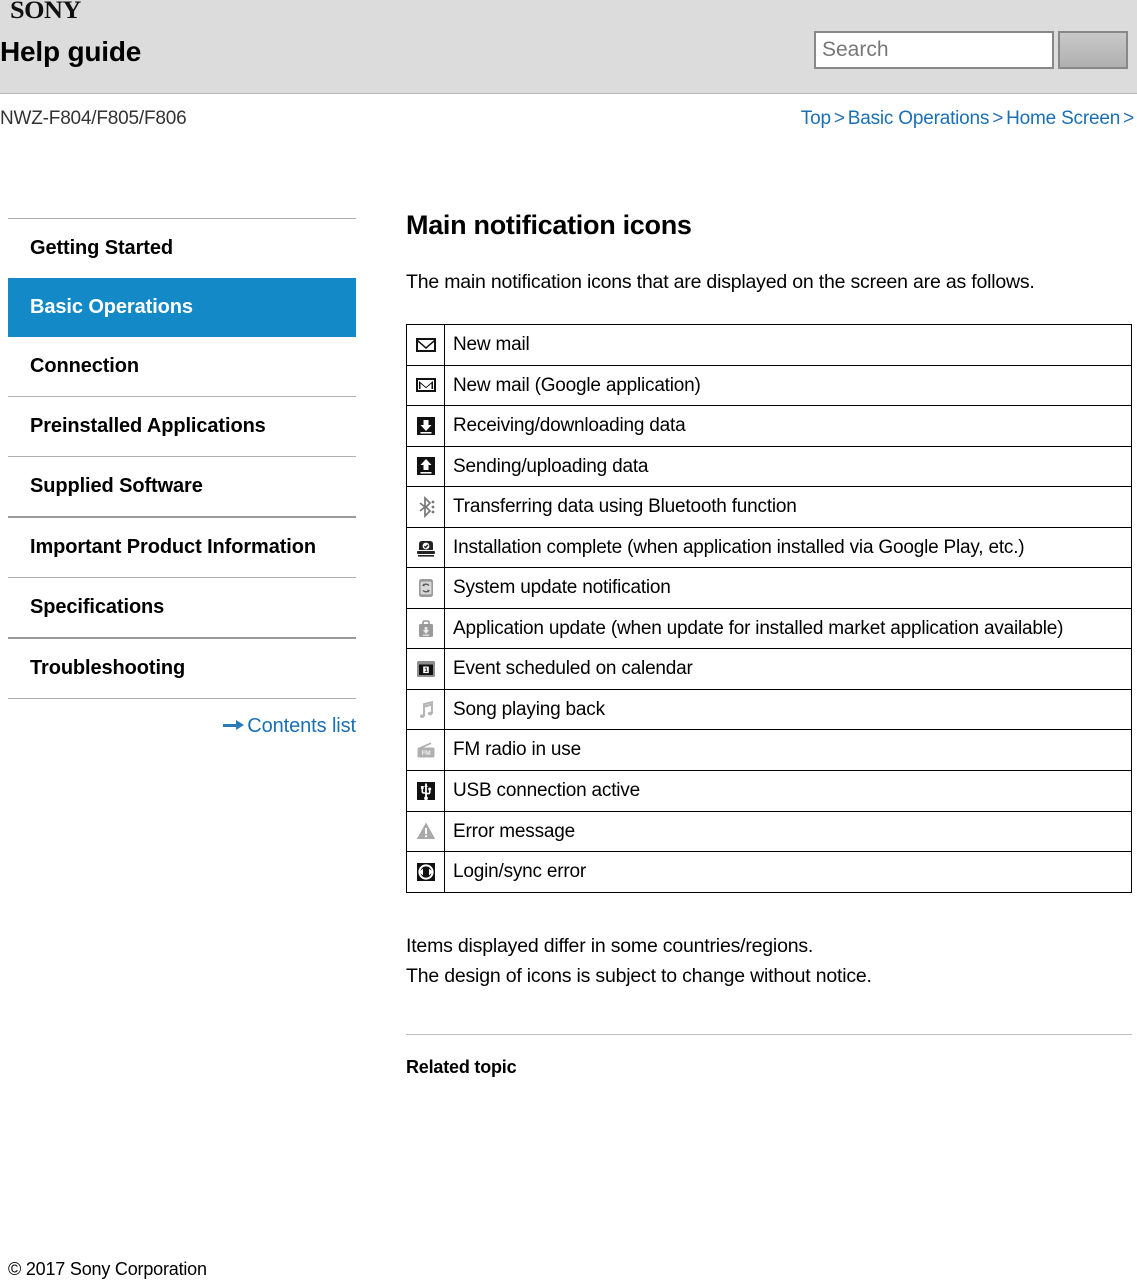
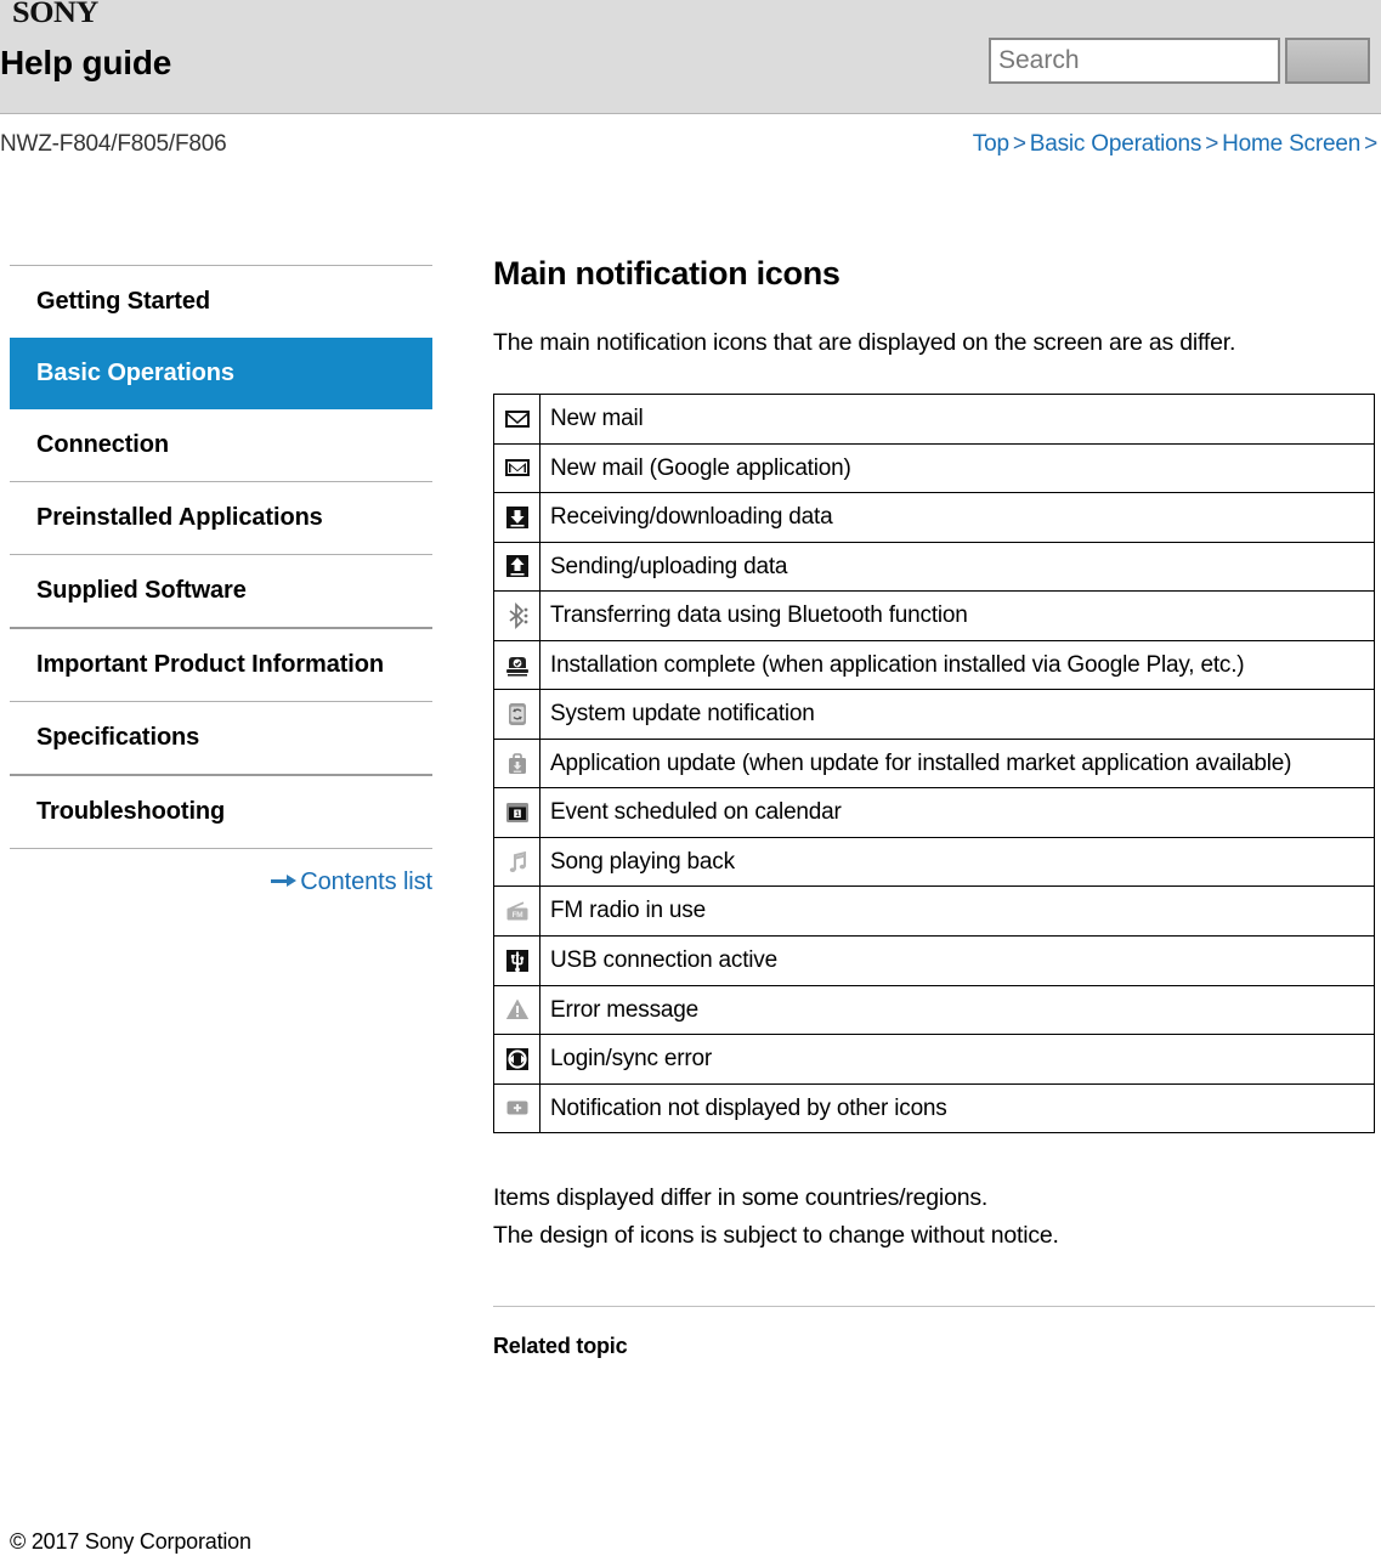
  SONY
  Help guide
  Search
  NWZ-F804/F805/F806
  Top > Basic Operations > Home Screen >
  Getting Started
  Basic Operations
  Connection
  Preinstalled Applications
  Supplied Software
  Important Product Information
  Specifications
  Troubleshooting
  Contents list
  Main notification icons
- The main notification icons that are displayed on the screen are as follows.
+ The main notification icons that are displayed on the screen are as differ.
  	New mail
  	New mail (Google application)
  	Receiving/downloading data
  	Sending/uploading data
  	Transferring data using Bluetooth function
  	Installation complete (when application installed via Google Play, etc.)
  	System update notification
  	Application update (when update for installed market application available)
  	Event scheduled on calendar
  	Song playing back
  	FM radio in use
  	USB connection active
  	Error message
  	Login/sync error
+ 	Notification not displayed by other icons
  Items displayed differ in some countries/regions.
  The design of icons is subject to change without notice.
  Related topic
  © 2017 Sony Corporation
